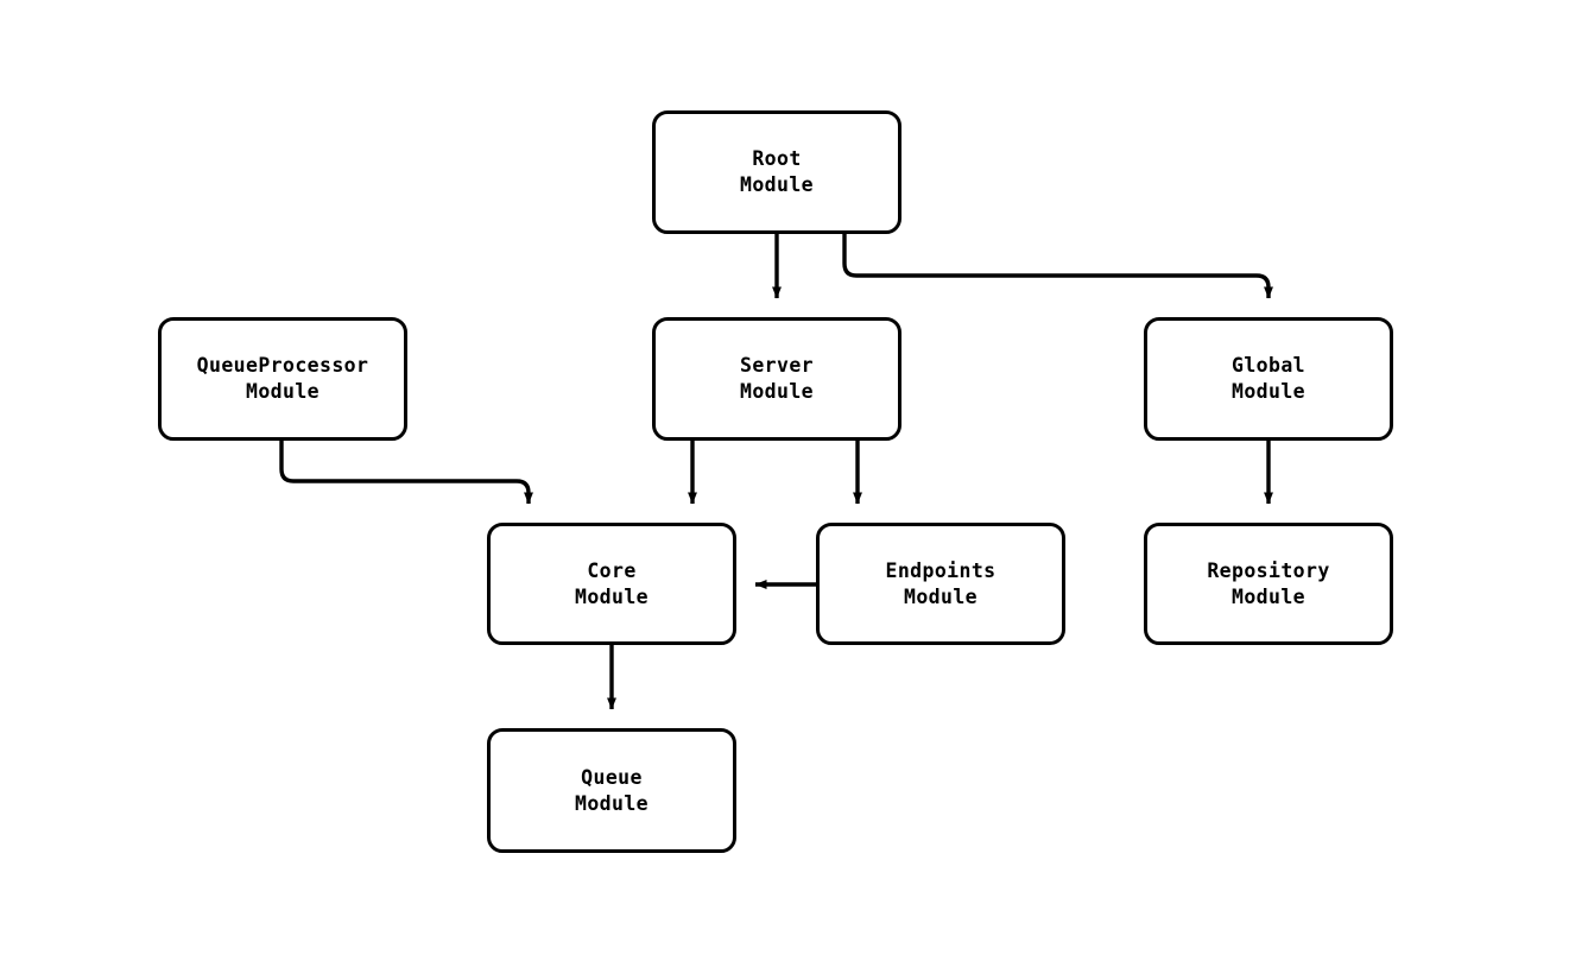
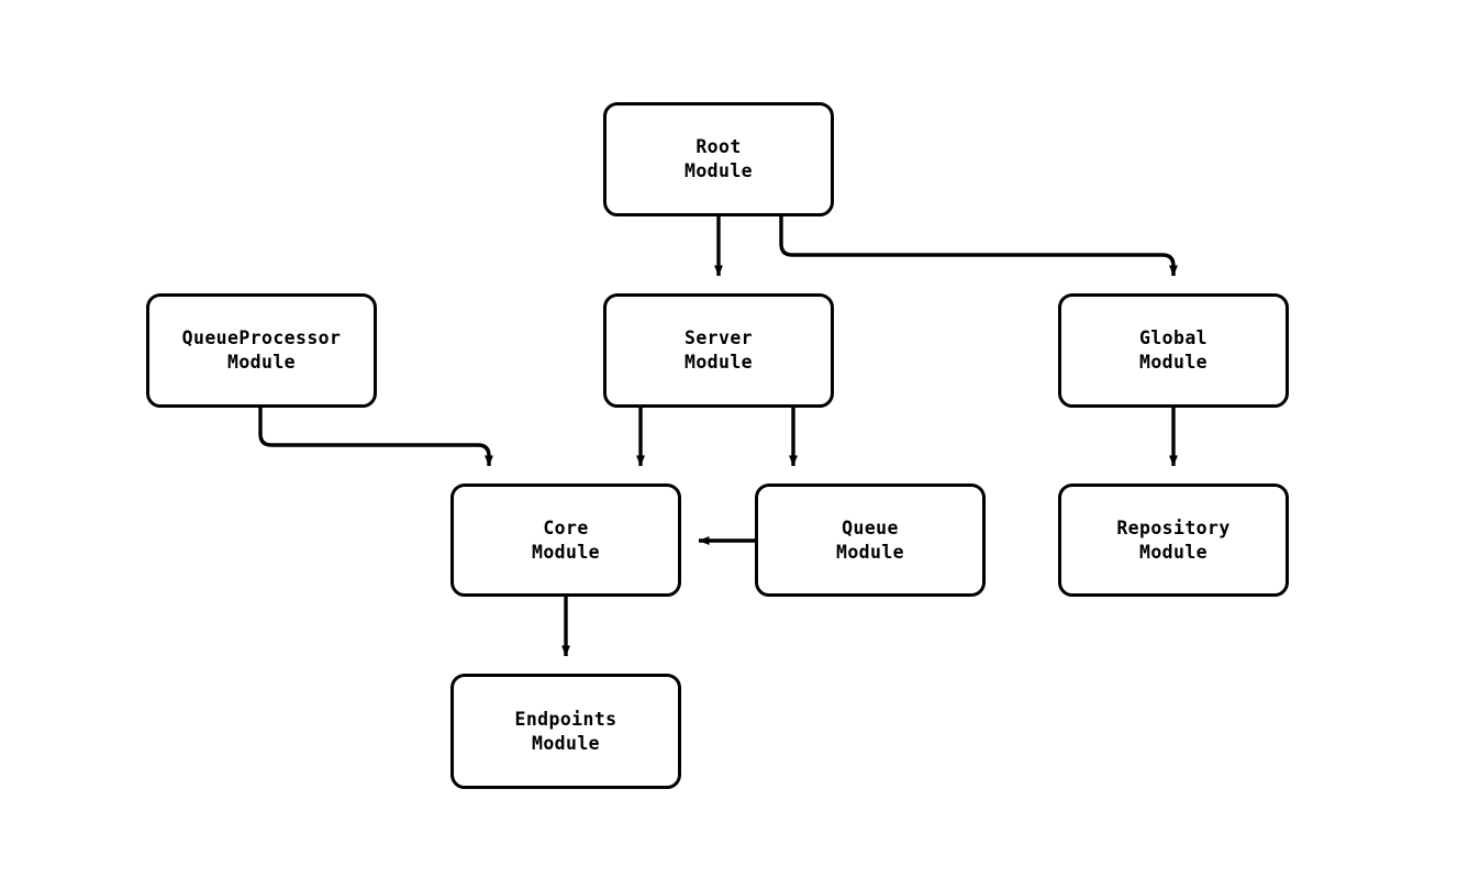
  Root
  Module
  QueueProcessor
  Module
  Server
  Module
  Global
  Module
  Core
  Module
- Endpoints
+ Queue
  Module
  Repository
  Module
- Queue
+ Endpoints
  Module
